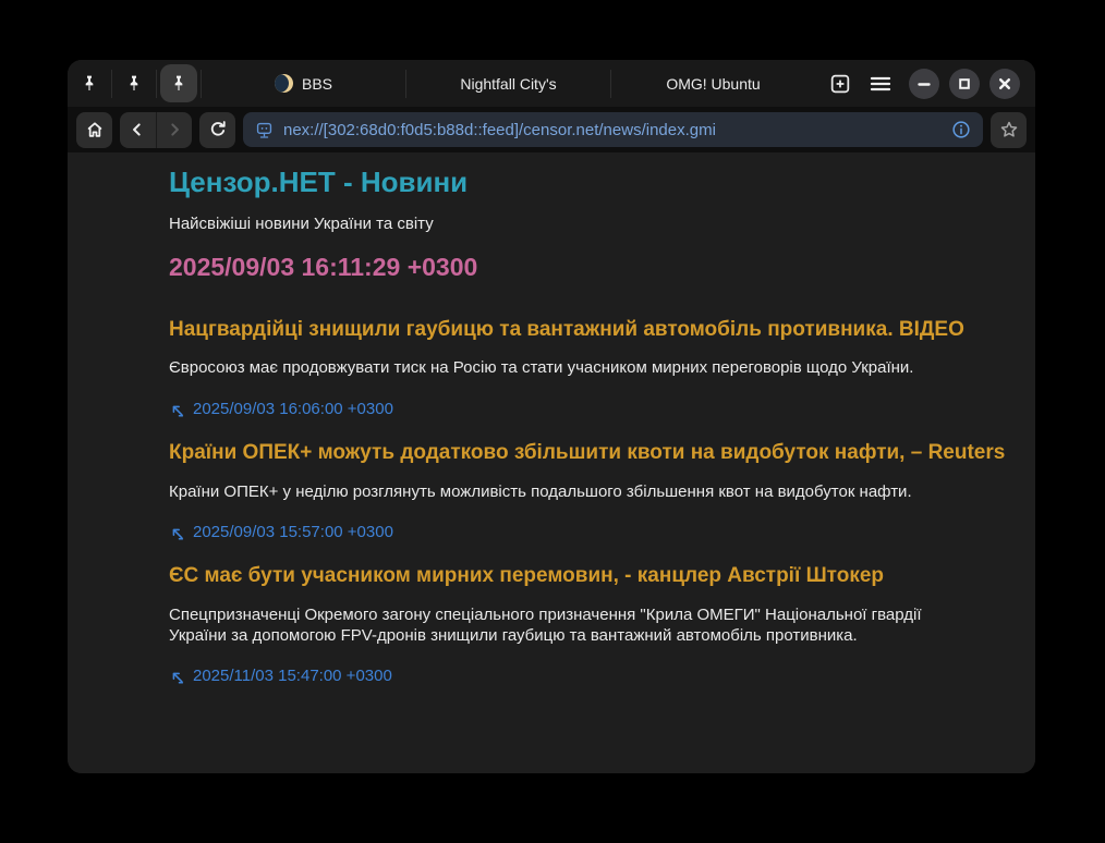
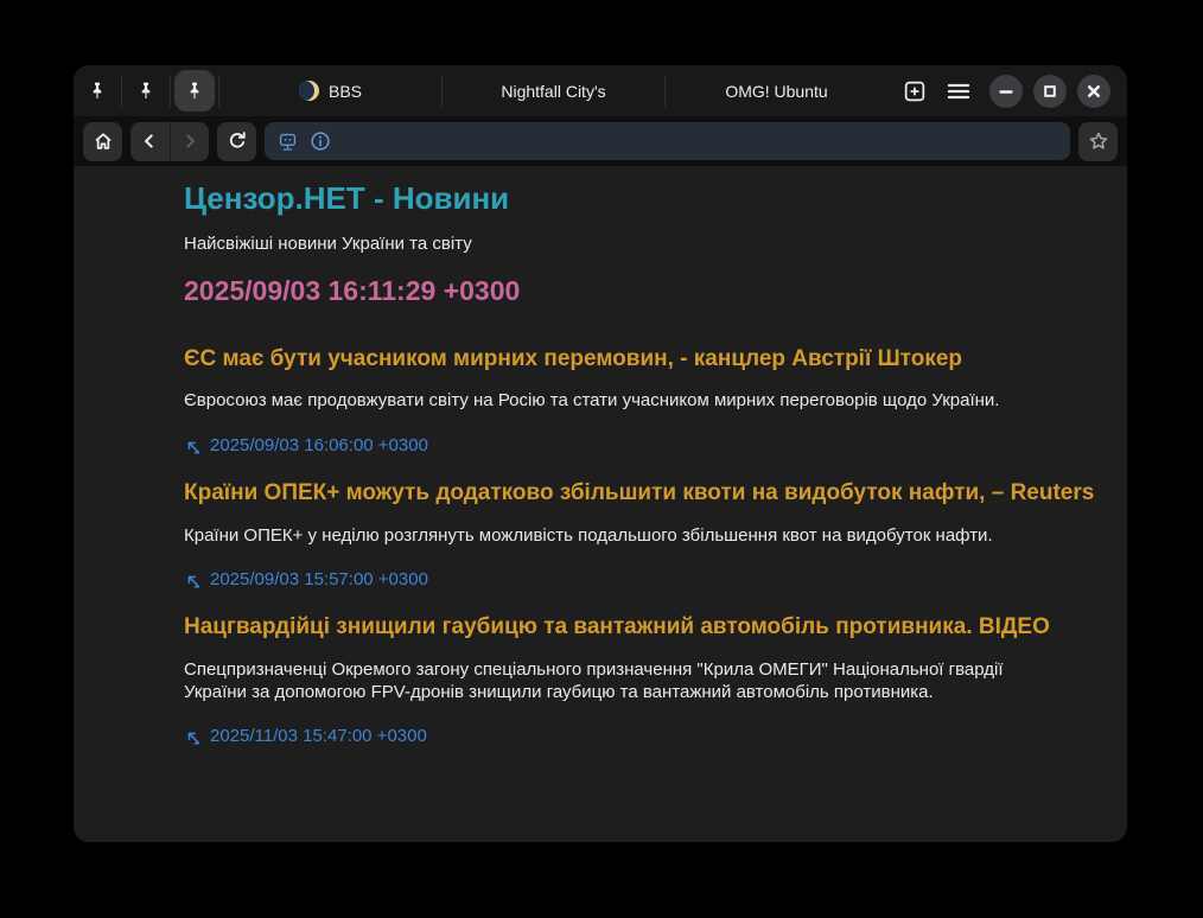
  BBS
  Nightfall City's
  OMG! Ubuntu
- nex://[302:68d0:f0d5:b88d::feed]/censor.net/news/index.gmi
  Цензор.НЕТ - Новини
  Найсвіжіші новини України та світу
  2025/09/03 16:11:29 +0300
- Нацгвардійці знищили гаубицю та вантажний автомобіль противника. ВІДЕО
+ ЄС має бути учасником мирних перемовин, - канцлер Австрії Штокер
- Євросоюз має продовжувати тиск на Росію та стати учасником мирних переговорів щодо України.
+ Євросоюз має продовжувати світу на Росію та стати учасником мирних переговорів щодо України.
  2025/09/03 16:06:00 +0300
  Країни ОПЕК+ можуть додатково збільшити квоти на видобуток нафти, – Reuters
  Країни ОПЕК+ у неділю розглянуть можливість подальшого збільшення квот на видобуток нафти.
  2025/09/03 15:57:00 +0300
- ЄС має бути учасником мирних перемовин, - канцлер Австрії Штокер
+ Нацгвардійці знищили гаубицю та вантажний автомобіль противника. ВІДЕО
  Спецпризначенці Окремого загону спеціального призначення "Крила ОМЕГИ" Національної гвардії України за допомогою FPV-дронів знищили гаубицю та вантажний автомобіль противника.
  2025/11/03 15:47:00 +0300
